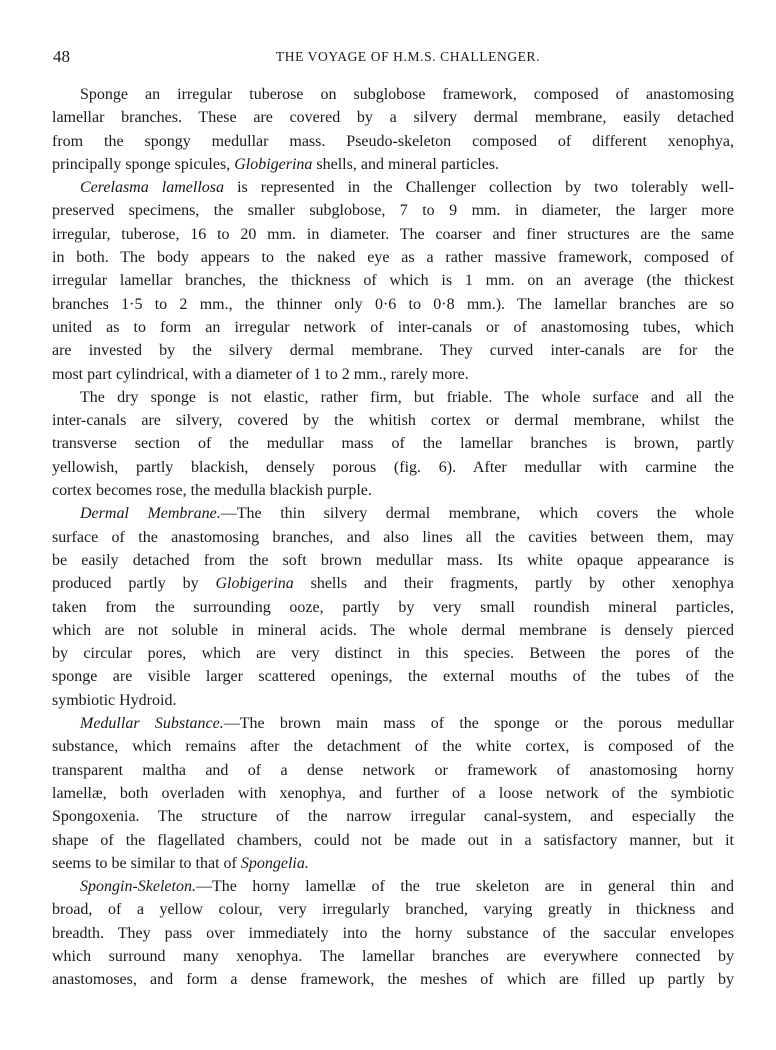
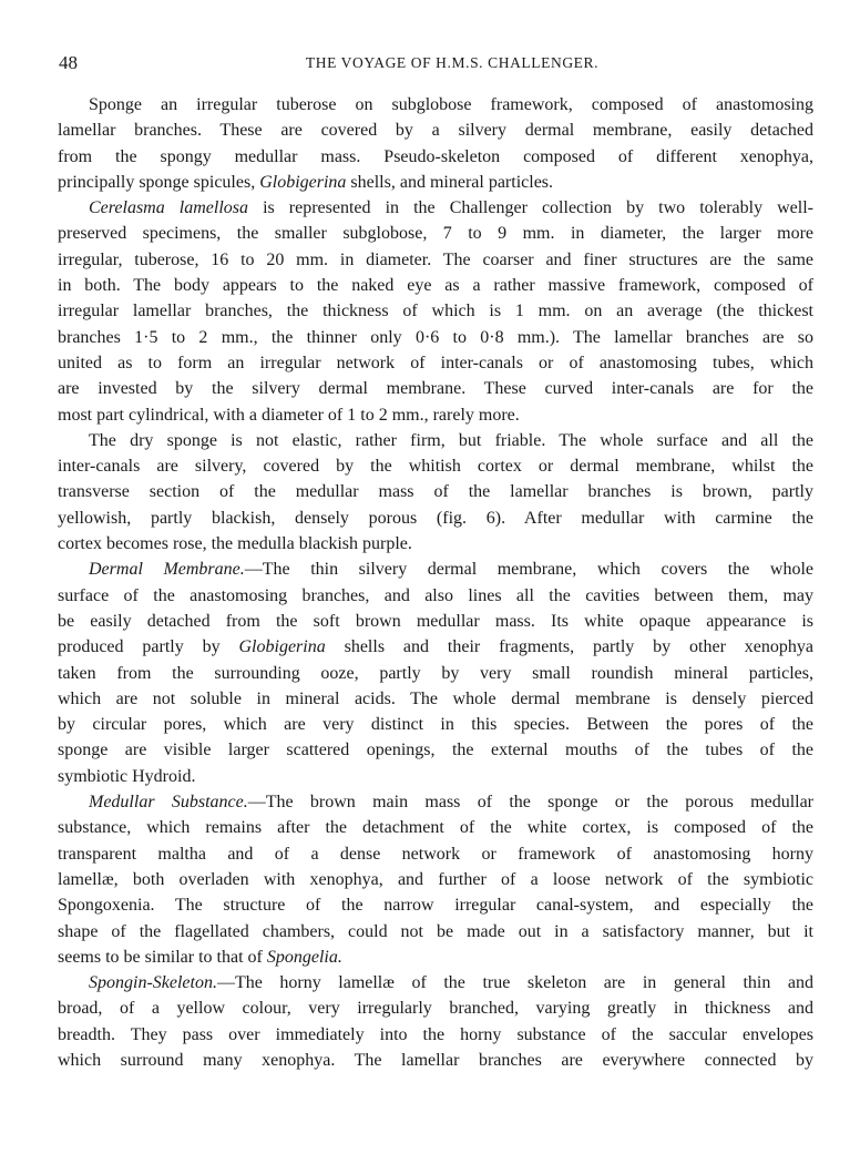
  48
  THE VOYAGE OF H.M.S. CHALLENGER.
  Sponge an irregular tuberose on subglobose framework, composed of anastomosing
  lamellar branches. These are covered by a silvery dermal membrane, easily detached
  from the spongy medullar mass. Pseudo-skeleton composed of different xenophya,
  principally sponge spicules, Globigerina shells, and mineral particles.
  Cerelasma lamellosa is represented in the Challenger collection by two tolerably well-
  preserved specimens, the smaller subglobose, 7 to 9 mm. in diameter, the larger more
  irregular, tuberose, 16 to 20 mm. in diameter. The coarser and finer structures are the same
  in both. The body appears to the naked eye as a rather massive framework, composed of
  irregular lamellar branches, the thickness of which is 1 mm. on an average (the thickest
  branches 1·5 to 2 mm., the thinner only 0·6 to 0·8 mm.). The lamellar branches are so
  united as to form an irregular network of inter-canals or of anastomosing tubes, which
- are invested by the silvery dermal membrane. They curved inter-canals are for the
+ are invested by the silvery dermal membrane. These curved inter-canals are for the
  most part cylindrical, with a diameter of 1 to 2 mm., rarely more.
  The dry sponge is not elastic, rather firm, but friable. The whole surface and all the
  inter-canals are silvery, covered by the whitish cortex or dermal membrane, whilst the
  transverse section of the medullar mass of the lamellar branches is brown, partly
  yellowish, partly blackish, densely porous (fig. 6). After medullar with carmine the
  cortex becomes rose, the medulla blackish purple.
  Dermal Membrane.—The thin silvery dermal membrane, which covers the whole
  surface of the anastomosing branches, and also lines all the cavities between them, may
  be easily detached from the soft brown medullar mass. Its white opaque appearance is
  produced partly by Globigerina shells and their fragments, partly by other xenophya
  taken from the surrounding ooze, partly by very small roundish mineral particles,
  which are not soluble in mineral acids. The whole dermal membrane is densely pierced
  by circular pores, which are very distinct in this species. Between the pores of the
  sponge are visible larger scattered openings, the external mouths of the tubes of the
  symbiotic Hydroid.
  Medullar Substance.—The brown main mass of the sponge or the porous medullar
  substance, which remains after the detachment of the white cortex, is composed of the
  transparent maltha and of a dense network or framework of anastomosing horny
  lamellæ, both overladen with xenophya, and further of a loose network of the symbiotic
  Spongoxenia. The structure of the narrow irregular canal-system, and especially the
  shape of the flagellated chambers, could not be made out in a satisfactory manner, but it
  seems to be similar to that of Spongelia.
  Spongin-Skeleton.—The horny lamellæ of the true skeleton are in general thin and
  broad, of a yellow colour, very irregularly branched, varying greatly in thickness and
  breadth. They pass over immediately into the horny substance of the saccular envelopes
  which surround many xenophya. The lamellar branches are everywhere connected by
- anastomoses, and form a dense framework, the meshes of which are filled up partly by
